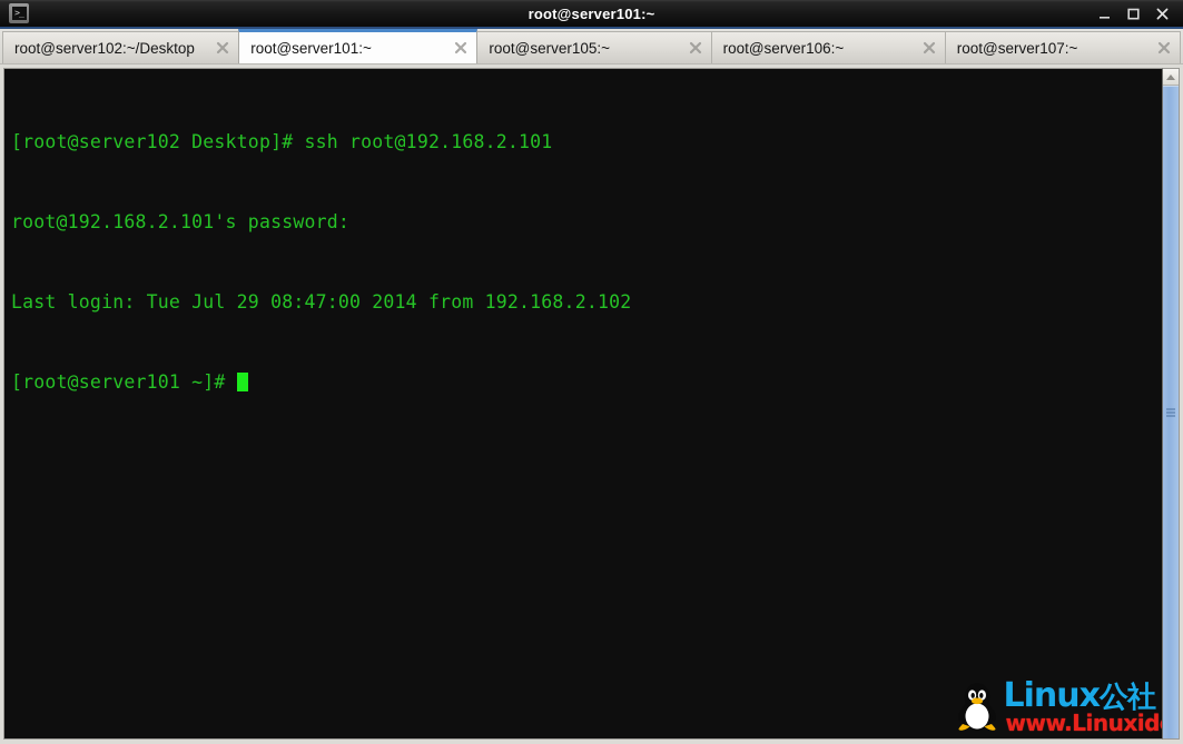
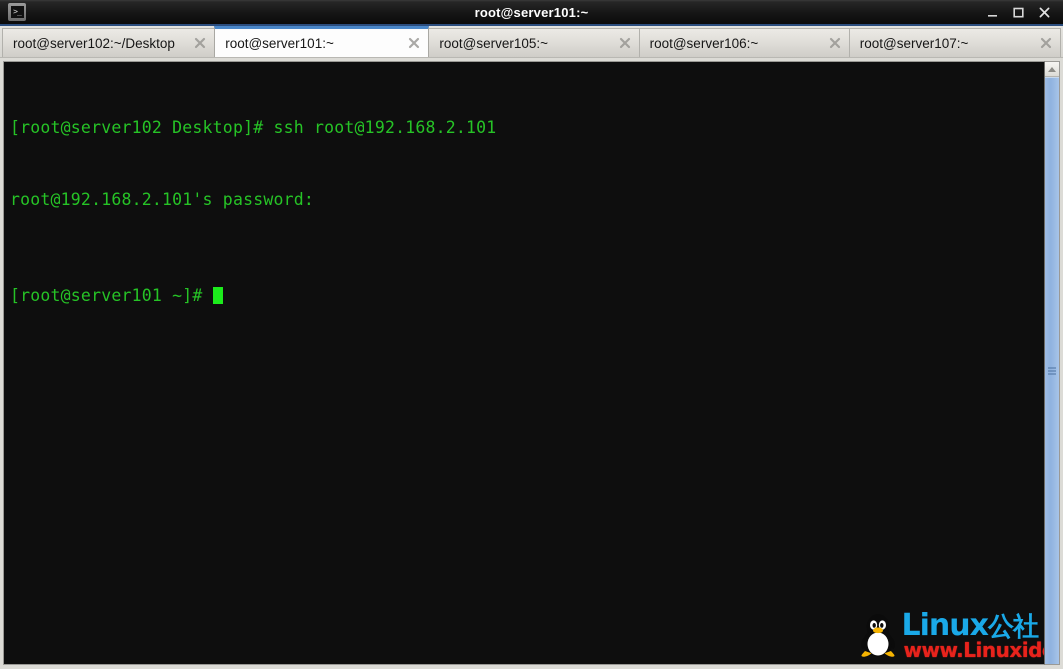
  >_
  root@server101:~
  root@server102:~/Desktop
  root@server101:~
  root@server105:~
  root@server106:~
  root@server107:~
  [root@server102 Desktop]# ssh root@192.168.2.101
  root@192.168.2.101's password:
- Last login: Tue Jul 29 08:47:00 2014 from 192.168.2.102
  [root@server101 ~]#
  Linux公社
